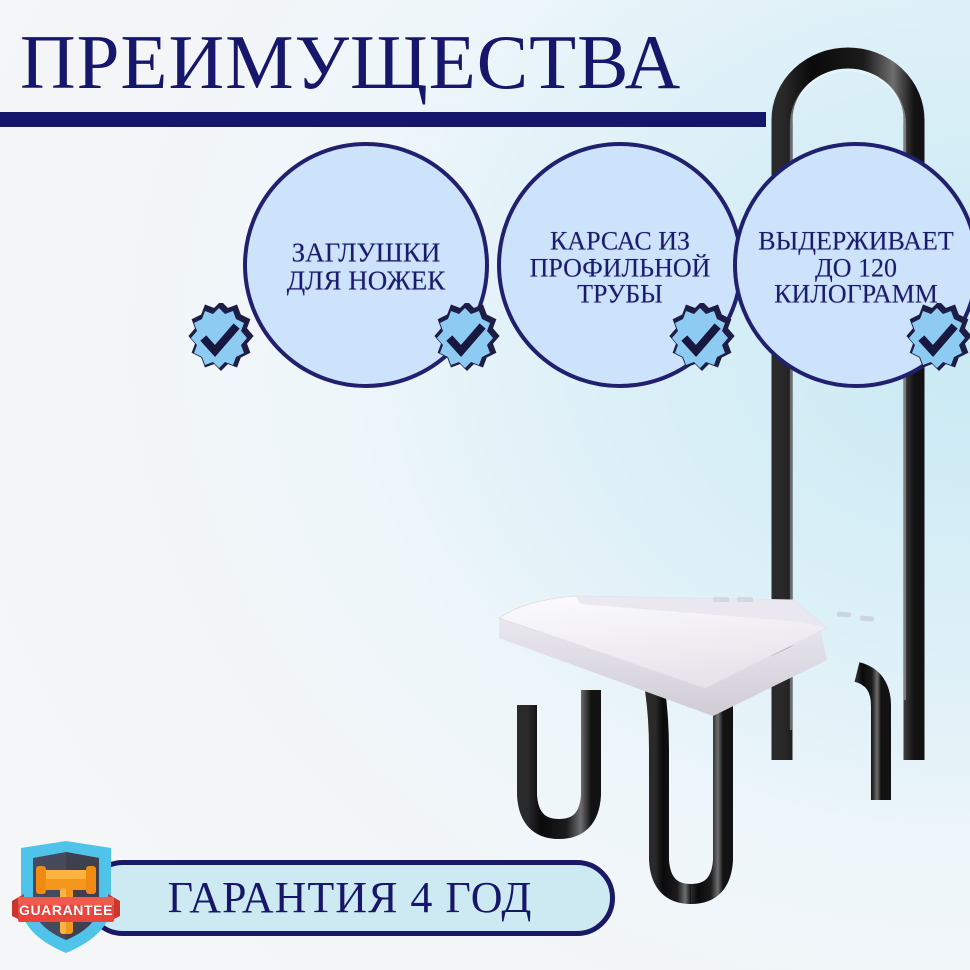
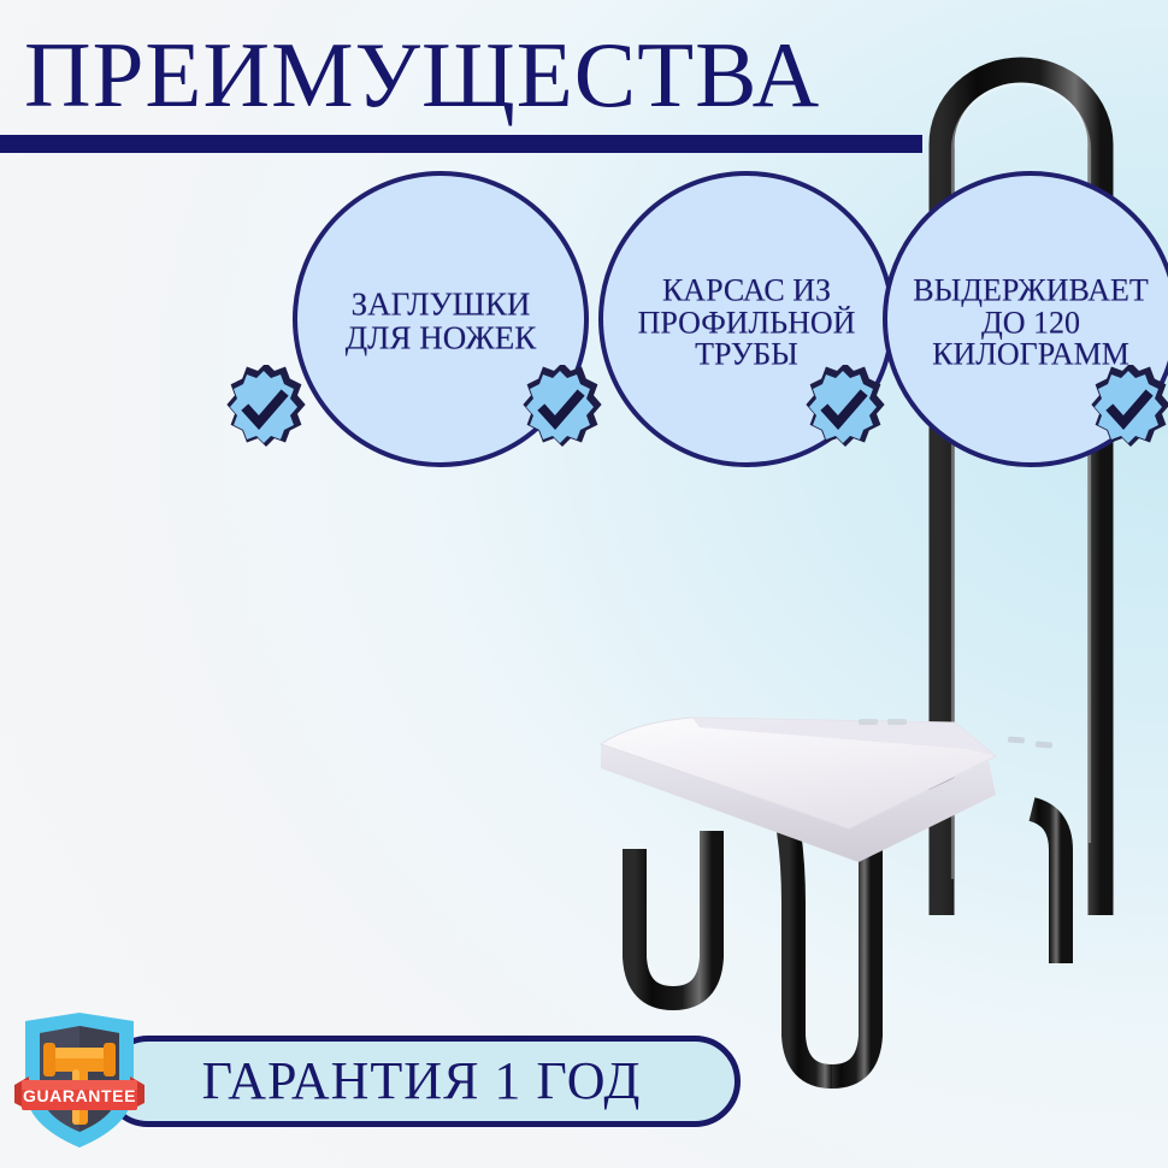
  ПРЕИМУЩЕСТВА
  ЗАГЛУШКИ
  ДЛЯ НОЖЕК
  КАРСАС ИЗ
  ПРОФИЛЬНОЙ
  ТРУБЫ
  ВЫДЕРЖИВАЕТ
  ДО 120
  КИЛОГРАММ
- ГАРАНТИЯ 4 ГОД
+ ГАРАНТИЯ 1 ГОД
  GUARANTEE
